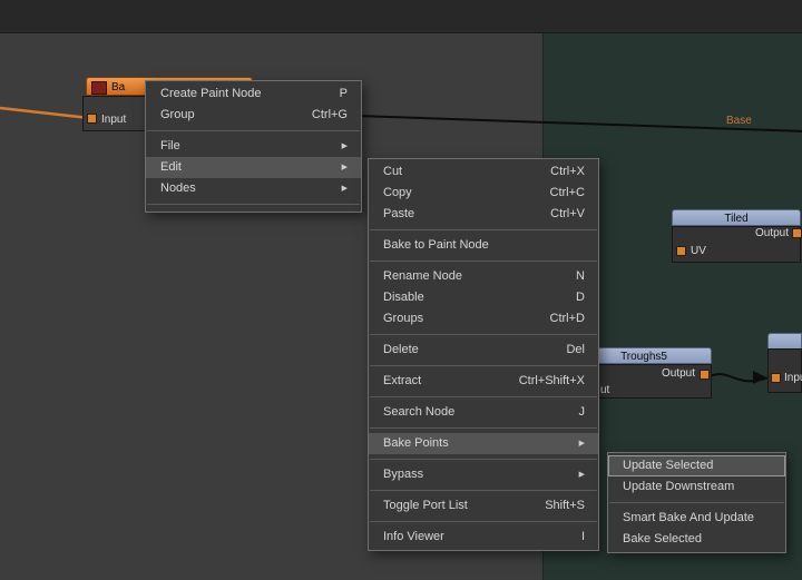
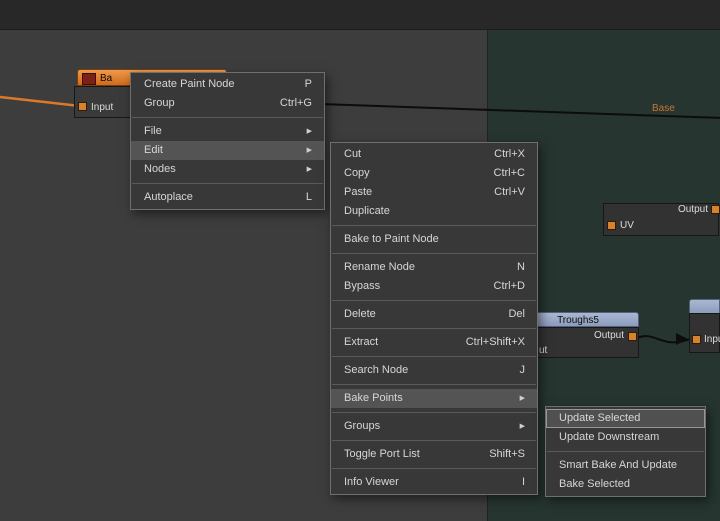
  Ba
  Input
  Base
- Tiled
  Output
  UV
  Troughs5
  Output
  ut
  Create Paint Node
  P
  Group
  Ctrl+G
  File
  Edit
  Nodes
+ Autoplace
+ L
  Cut
  Ctrl+X
  Copy
  Ctrl+C
  Paste
  Ctrl+V
+ Duplicate
  Bake to Paint Node
  Rename Node
  N
- Disable
- D
- Groups
+ Bypass
  Ctrl+D
  Delete
  Del
  Extract
  Ctrl+Shift+X
  Search Node
  J
  Bake Points
- Bypass
+ Groups
  Toggle Port List
  Shift+S
  Info Viewer
  I
  Update Selected
  Update Downstream
  Smart Bake And Update
  Bake Selected
